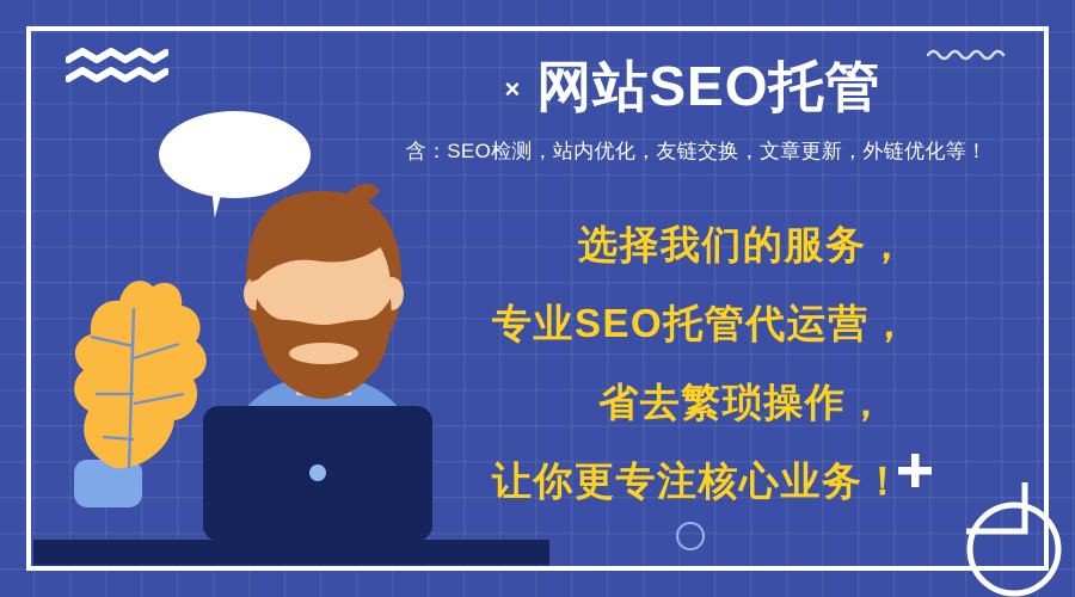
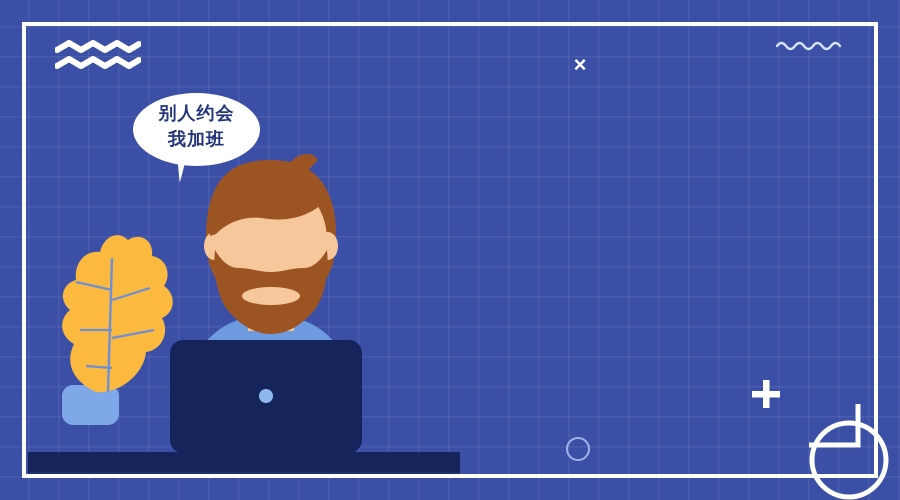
+ 别人约会
+ 我加班
  ×
- 网站SEO托管
- 含：SEO检测，站内优化，友链交换，文章更新，外链优化等！
- 选择我们的服务，
- 专业SEO托管代运营，
- 省去繁琐操作，
- 让你更专注核心业务！
